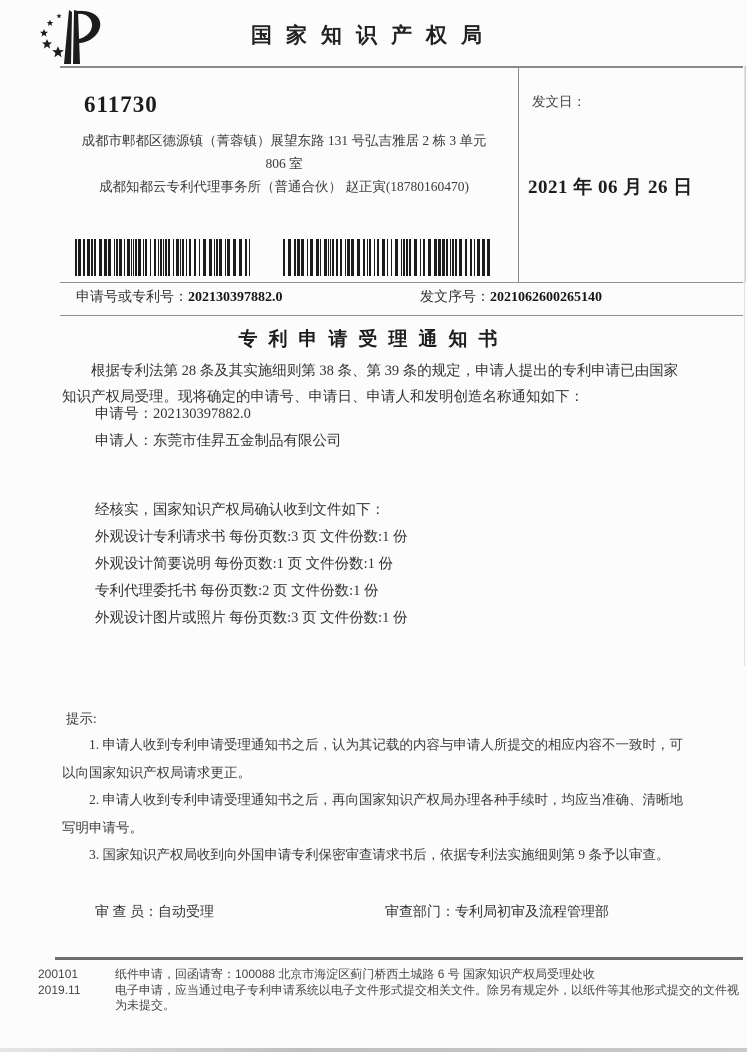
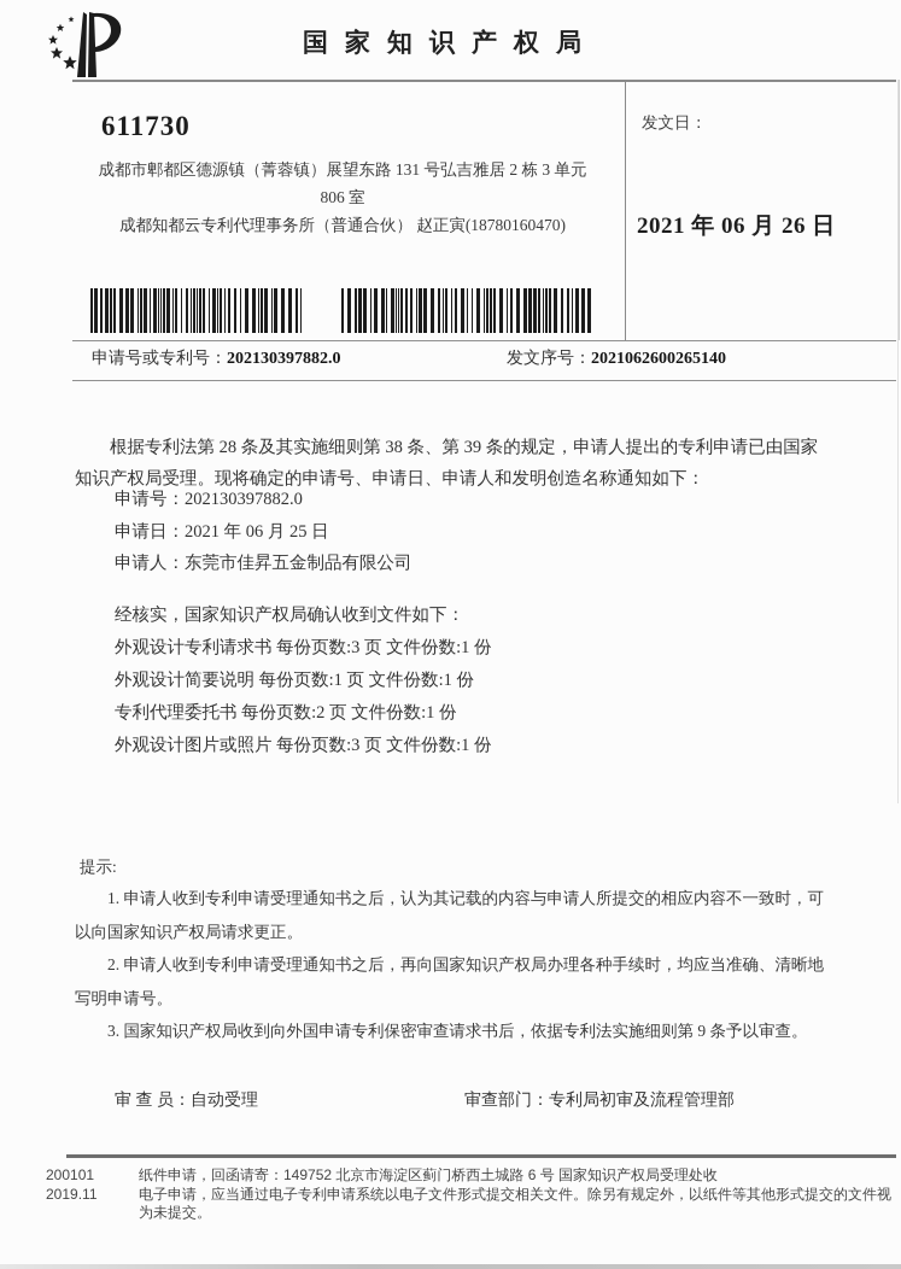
  国家知识产权局
  611730
  成都市郫都区德源镇（菁蓉镇）展望东路 131 号弘吉雅居 2 栋 3 单元
  806 室
  成都知都云专利代理事务所（普通合伙） 赵正寅(18780160470)
  发文日：
  2021 年 06 月 26 日
  申请号或专利号：202130397882.0
  发文序号：2021062600265140
- 专利申请受理通知书
  根据专利法第 28 条及其实施细则第 38 条、第 39 条的规定，申请人提出的专利申请已由国家知识产权局受理。现将确定的申请号、申请日、申请人和发明创造名称通知如下：
  申请号：202130397882.0
+ 申请日：2021 年 06 月 25 日
  申请人：东莞市佳昇五金制品有限公司
  经核实，国家知识产权局确认收到文件如下：
  外观设计专利请求书 每份页数:3 页 文件份数:1 份
  外观设计简要说明 每份页数:1 页 文件份数:1 份
  专利代理委托书 每份页数:2 页 文件份数:1 份
  外观设计图片或照片 每份页数:3 页 文件份数:1 份
  提示:
  1. 申请人收到专利申请受理通知书之后，认为其记载的内容与申请人所提交的相应内容不一致时，可以向国家知识产权局请求更正。
  2. 申请人收到专利申请受理通知书之后，再向国家知识产权局办理各种手续时，均应当准确、清晰地写明申请号。
  3. 国家知识产权局收到向外国申请专利保密审查请求书后，依据专利法实施细则第 9 条予以审查。
  审 查 员：自动受理
  审查部门：专利局初审及流程管理部
  200101
  2019.11
- 纸件申请，回函请寄：100088 北京市海淀区蓟门桥西土城路 6 号 国家知识产权局受理处收
+ 纸件申请，回函请寄：149752 北京市海淀区蓟门桥西土城路 6 号 国家知识产权局受理处收
  电子申请，应当通过电子专利申请系统以电子文件形式提交相关文件。除另有规定外，以纸件等其他形式提交的文件视为未提交。
